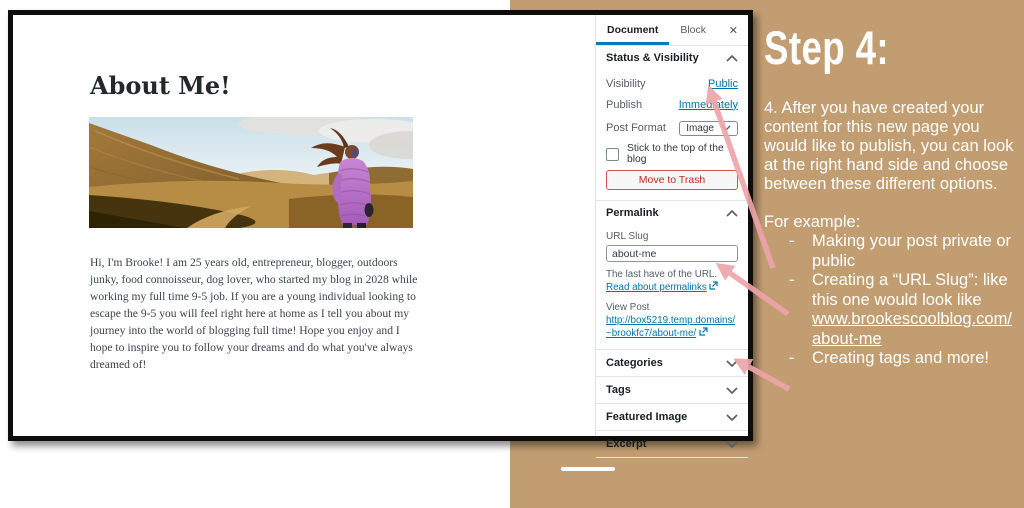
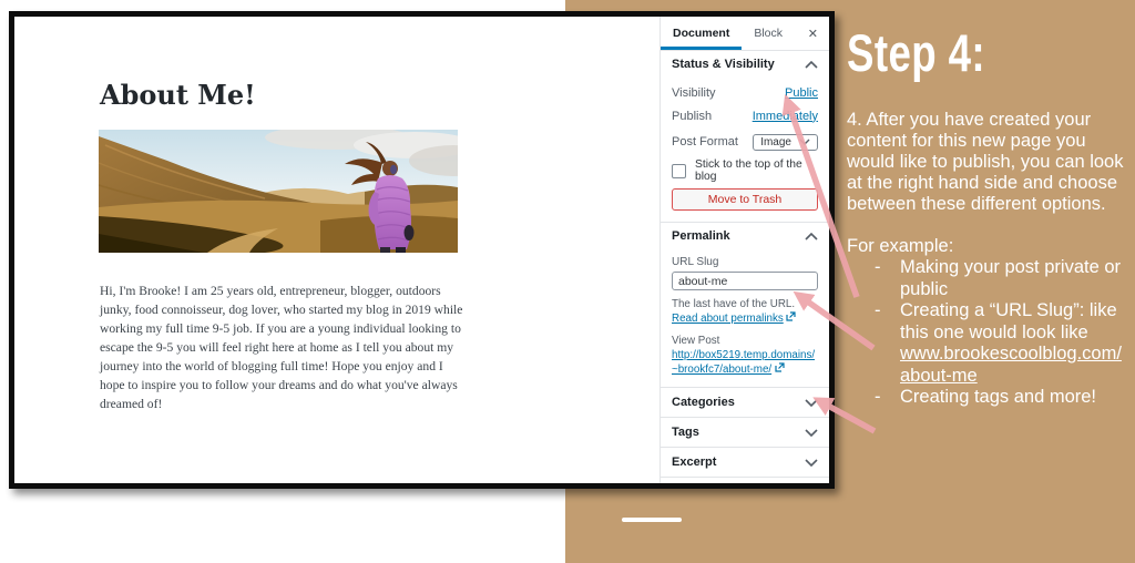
  About Me!
- Hi, I'm Brooke! I am 25 years old, entrepreneur, blogger, outdoors junky, food connoisseur, dog lover, who started my blog in 2028 while working my full time 9-5 job. If you are a young individual looking to escape the 9-5 you will feel right here at home as I tell you about my journey into the world of blogging full time! Hope you enjoy and I hope to inspire you to follow your dreams and do what you've always dreamed of!
+ Hi, I'm Brooke! I am 25 years old, entrepreneur, blogger, outdoors junky, food connoisseur, dog lover, who started my blog in 2019 while working my full time 9-5 job. If you are a young individual looking to escape the 9-5 you will feel right here at home as I tell you about my journey into the world of blogging full time! Hope you enjoy and I hope to inspire you to follow your dreams and do what you've always dreamed of!
  Document
  Block
  ✕
  Status & Visibility
  Visibility
  Public
  Publish
  Immedtely
  Post Format
  Image
  Stick to the top of the blog
  Move to Trash
  Permalink
  URL Slug
  about-me
  The last have of the URL. Read about permalinks
  View Post
  http://box5219.temp.domains/~brookfc7/about-me/
  Categories
  Tags
- Featured Image
  Excerpt
  Step 4:
  4. After you have created your content for this new page you would like to publish, you can look at the right hand side and choose between these different options.
  For example:
  -
  Making your post private or public
  -
  Creating a “URL Slug”: like this one would look like www.brookescoolblog.com/about-me
  -
  Creating tags and more!
